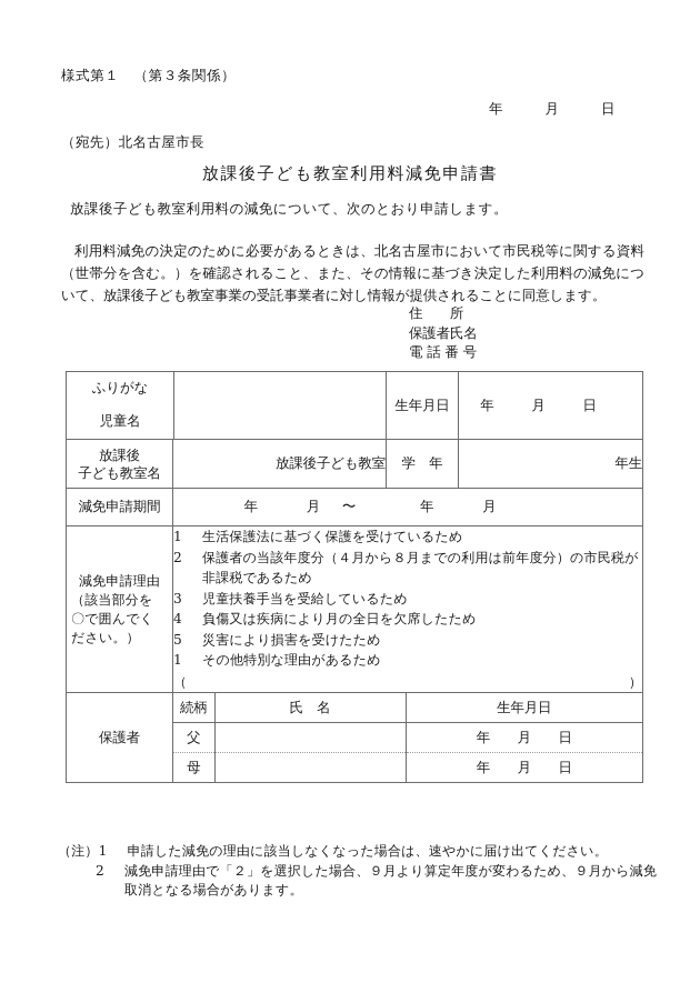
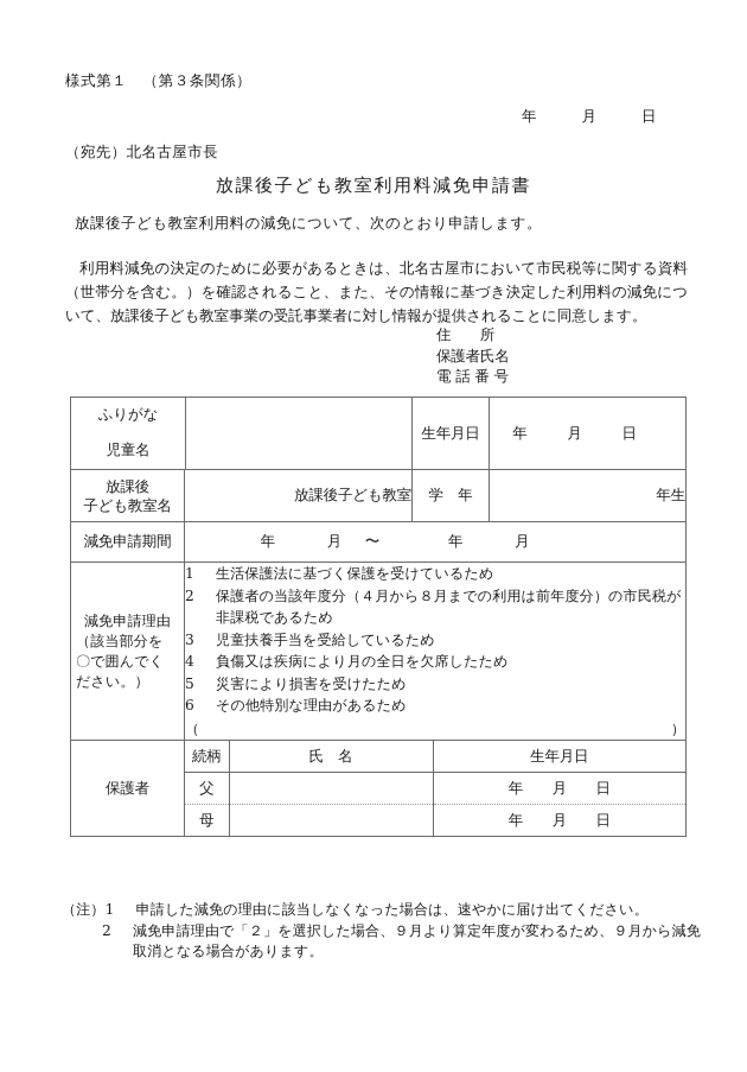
  様式第１ （第３条関係）
  年 月 日
  （宛先）北名古屋市長
  放課後子ども教室利用料減免申請書
  放課後子ども教室利用料の減免について、次のとおり申請します。
  利用料減免の決定のために必要があるときは、北名古屋市において市民税等に関する資料（世帯分を含む。）を確認されること、また、その情報に基づき決定した利用料の減免について、放課後子ども教室事業の受託事業者に対し情報が提供されることに同意します。
  住 所
  保護者氏名
  電 話 番 号
  ふりがな
  児童名
  	生年月日	年 月 日
  放課後 子ども教室名	放課後子ども教室	学 年	年生
  減免申請期間	年 月 〜 年 月
- 減免申請理由 （該当部分を 〇で囲んでく ださい。）	1 生活保護法に基づく保護を受けているため 2 保護者の当該年度分（４月から８月までの利用は前年度分）の市民税が非課税であるため 3 児童扶養手当を受給しているため 4 負傷又は疾病により月の全日を欠席したため 5 災害により損害を受けたため 1 その他特別な理由があるため （ ）
+ 減免申請理由 （該当部分を 〇で囲んでく ださい。）	1 生活保護法に基づく保護を受けているため 2 保護者の当該年度分（４月から８月までの利用は前年度分）の市民税が非課税であるため 3 児童扶養手当を受給しているため 4 負傷又は疾病により月の全日を欠席したため 5 災害により損害を受けたため 6 その他特別な理由があるため （ ）
  保護者
  続柄	氏 名	生年月日
  父		年 月 日
  母		年 月 日
  （注）
  1
  申請した減免の理由に該当しなくなった場合は、速やかに届け出てください。
  2
  減免申請理由で「２」を選択した場合、９月より算定年度が変わるため、９月から減免取消となる場合があります。
